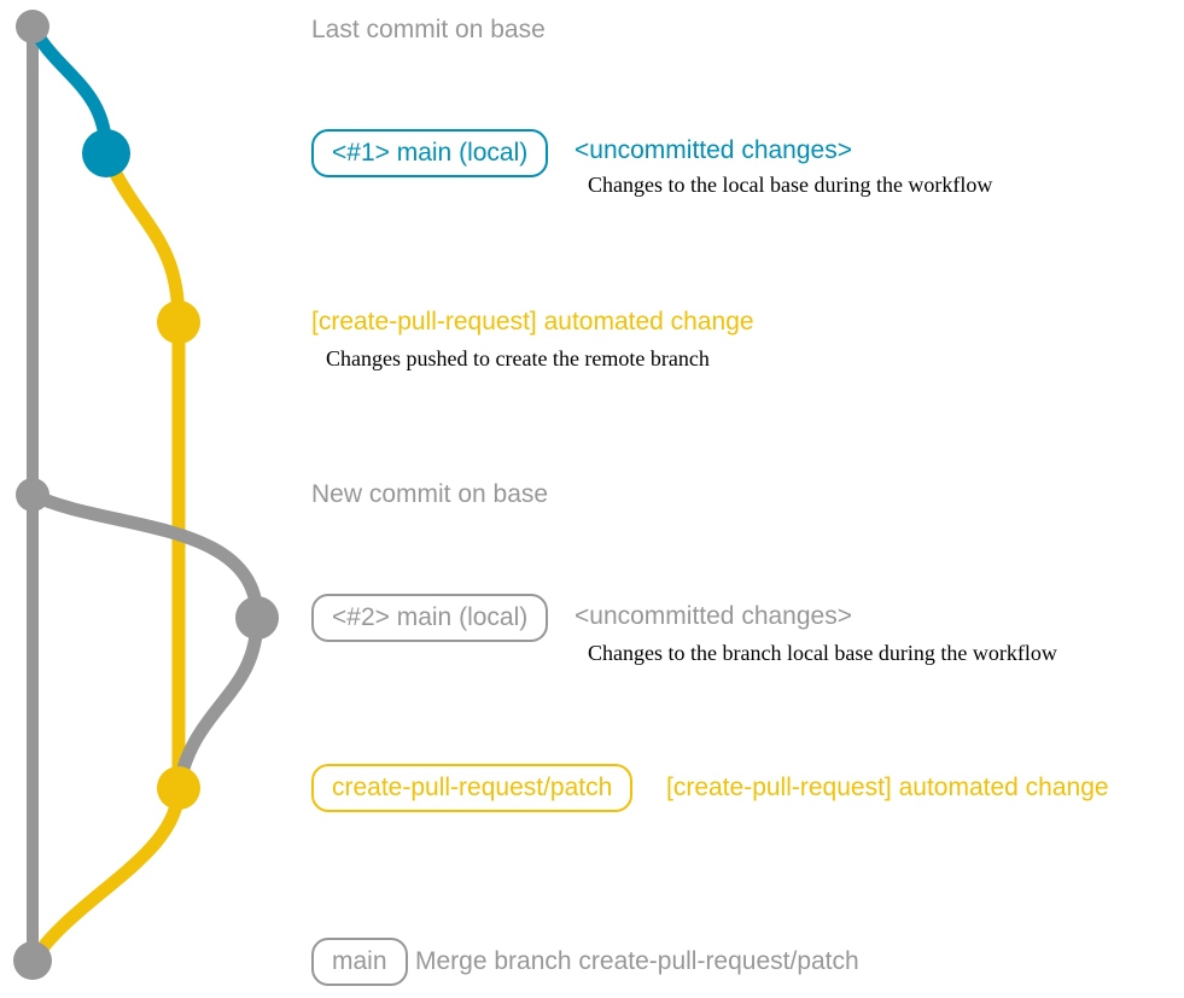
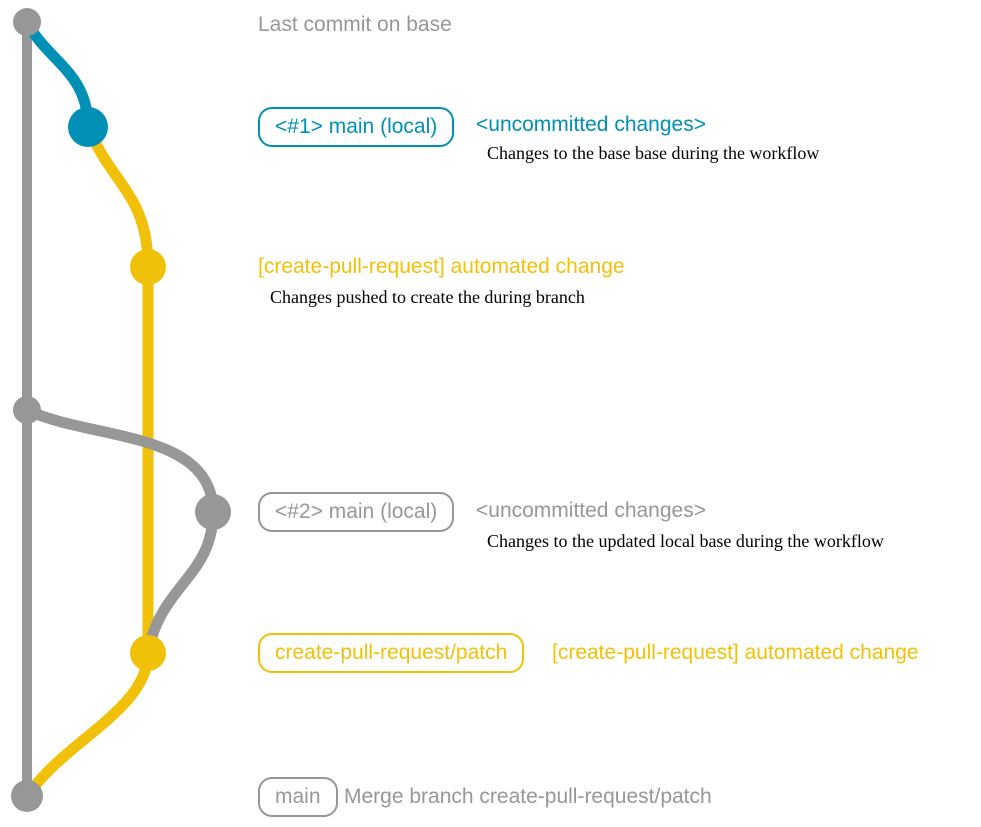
  Last commit on base
  <#1> main (local)
  <uncommitted changes>
- Changes to the local base during the workflow
+ Changes to the base base during the workflow
  [create-pull-request] automated change
- Changes pushed to create the remote branch
+ Changes pushed to create the during branch
- New commit on base
  <#2> main (local)
  <uncommitted changes>
- Changes to the branch local base during the workflow
+ Changes to the updated local base during the workflow
  create-pull-request/patch
  [create-pull-request] automated change
  main
  Merge branch create-pull-request/patch
